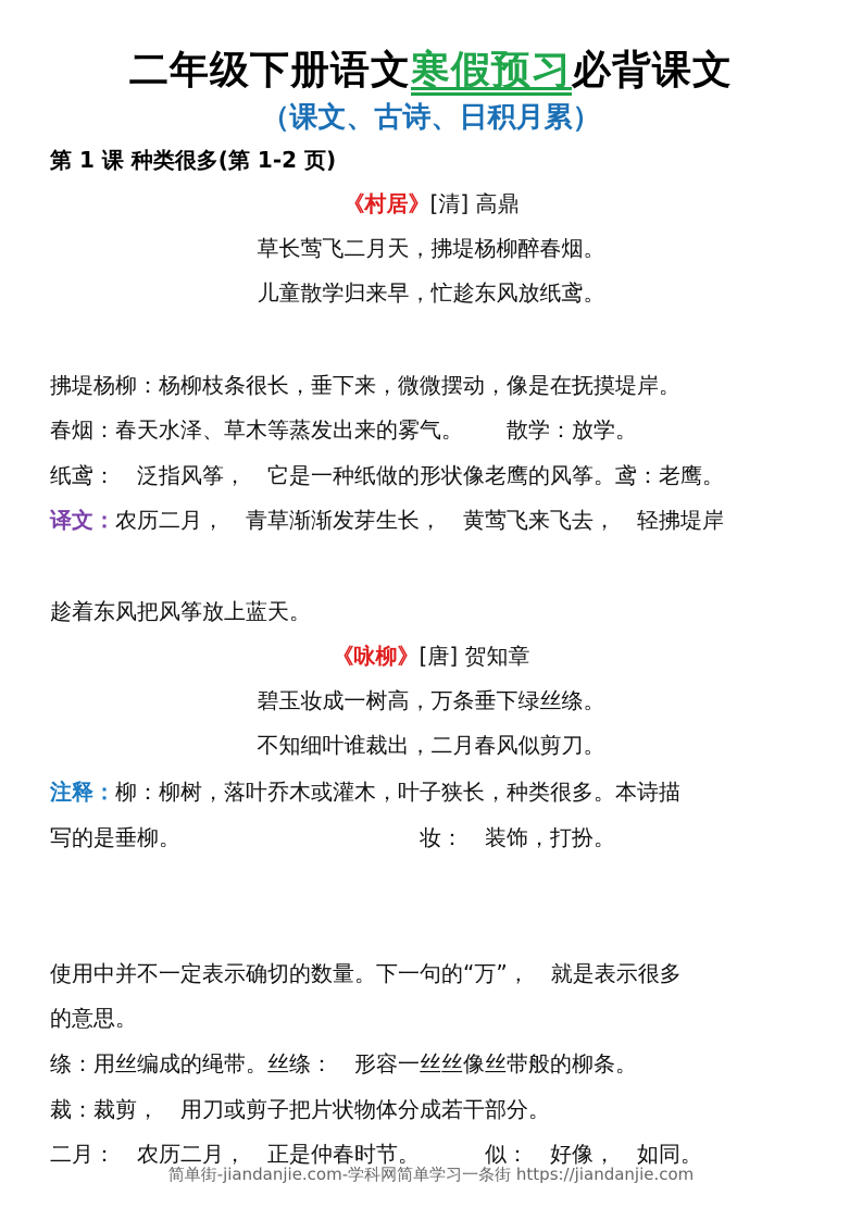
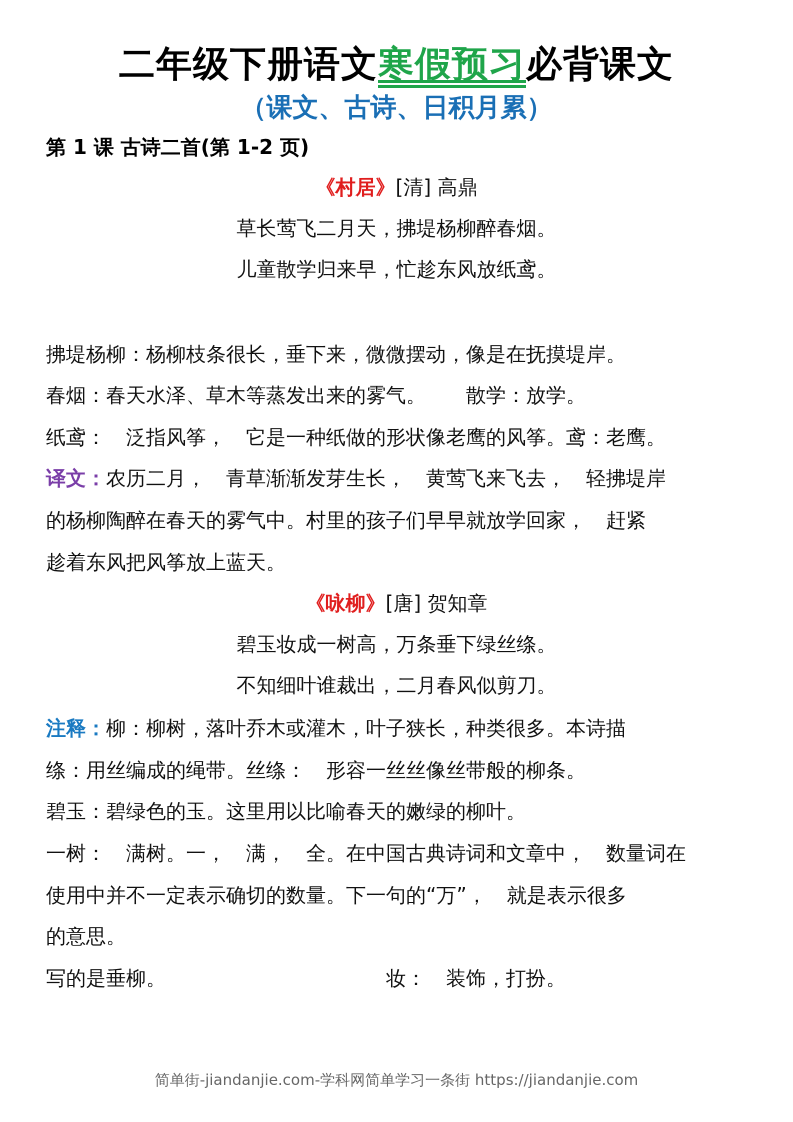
  二年级下册语文寒假预习必背课文
  （课文、古诗、日积月累）
- 第 1 课 种类很多(第 1-2 页)
+ 第 1 课 古诗二首(第 1-2 页)
  《村居》[清] 高鼎
  草长莺飞二月天，拂堤杨柳醉春烟。
  儿童散学归来早，忙趁东风放纸鸢。
  拂堤杨柳：杨柳枝条很长，垂下来，微微摆动，像是在抚摸堤岸。
  春烟：春天水泽、草木等蒸发出来的雾气。 散学：放学。
  纸鸢： 泛指风筝， 它是一种纸做的形状像老鹰的风筝。鸢：老鹰。
  译文：农历二月， 青草渐渐发芽生长， 黄莺飞来飞去， 轻拂堤岸
+ 的杨柳陶醉在春天的雾气中。村里的孩子们早早就放学回家， 赶紧
  趁着东风把风筝放上蓝天。
  《咏柳》[唐] 贺知章
  碧玉妆成一树高，万条垂下绿丝绦。
  不知细叶谁裁出，二月春风似剪刀。
  注释：柳：柳树，落叶乔木或灌木，叶子狭长，种类很多。本诗描
- 写的是垂柳。 妆： 装饰，打扮。
+ 绦：用丝编成的绳带。丝绦： 形容一丝丝像丝带般的柳条。
+ 碧玉：碧绿色的玉。这里用以比喻春天的嫩绿的柳叶。
+ 一树： 满树。一， 满， 全。在中国古典诗词和文章中， 数量词在
  使用中并不一定表示确切的数量。下一句的“万”， 就是表示很多
  的意思。
- 绦：用丝编成的绳带。丝绦： 形容一丝丝像丝带般的柳条。
+ 写的是垂柳。 妆： 装饰，打扮。
- 裁：裁剪， 用刀或剪子把片状物体分成若干部分。
- 二月： 农历二月， 正是仲春时节。 似： 好像， 如同。
  简单街-jiandanjie.com-学科网简单学习一条街 https://jiandanjie.com
